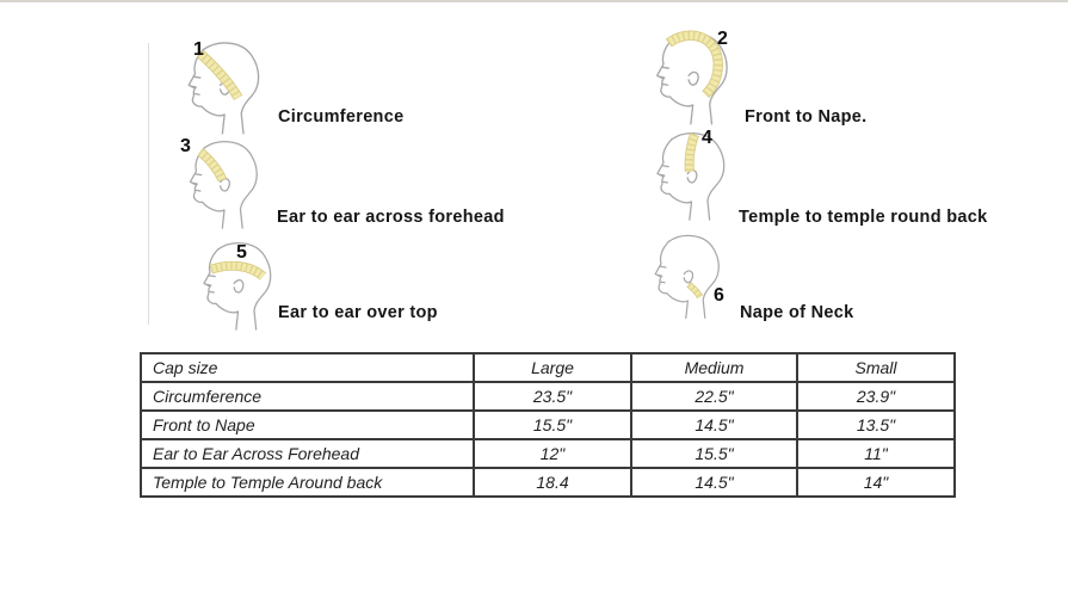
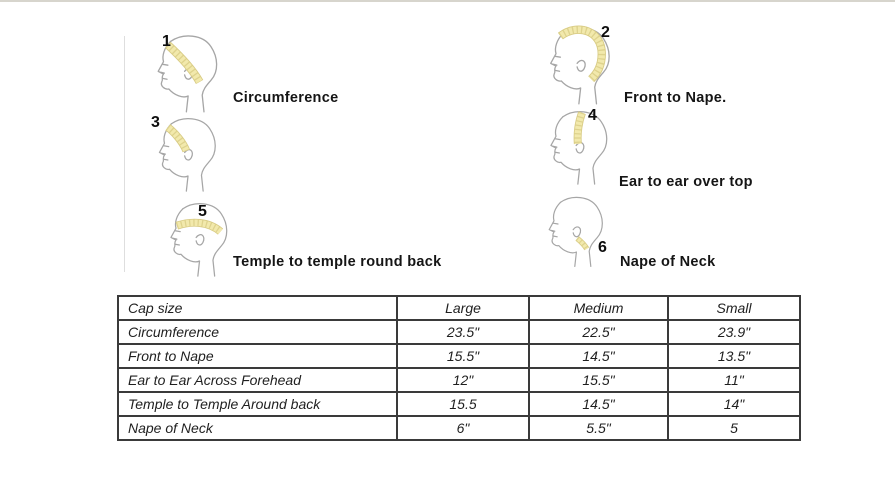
  1
  Circumference
  2
  Front to Nape.
  3
- Ear to ear across forehead
  4
- Temple to temple round back
+ Ear to ear over top
  5
- Ear to ear over top
+ Temple to temple round back
  6
  Nape of Neck
  Cap size	Large	Medium	Small
  Circumference	23.5"	22.5"	23.9"
  Front to Nape	15.5"	14.5"	13.5"
  Ear to Ear Across Forehead	12"	15.5"	11"
- Temple to Temple Around back	18.4	14.5"	14"
+ Temple to Temple Around back	15.5	14.5"	14"
+ Nape of Neck	6"	5.5"	5
